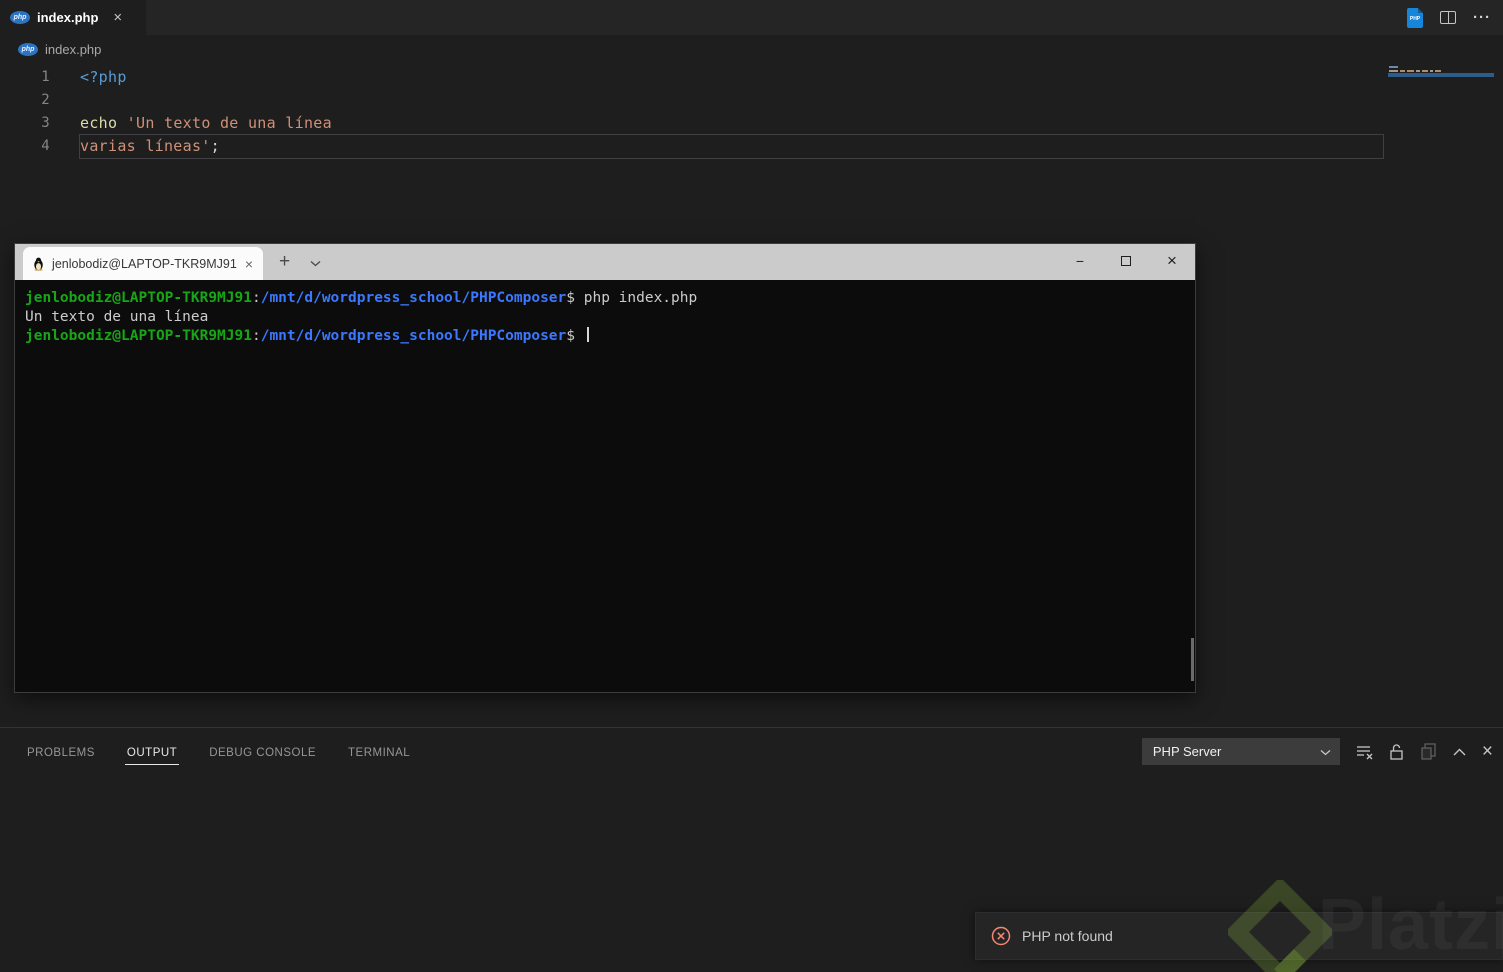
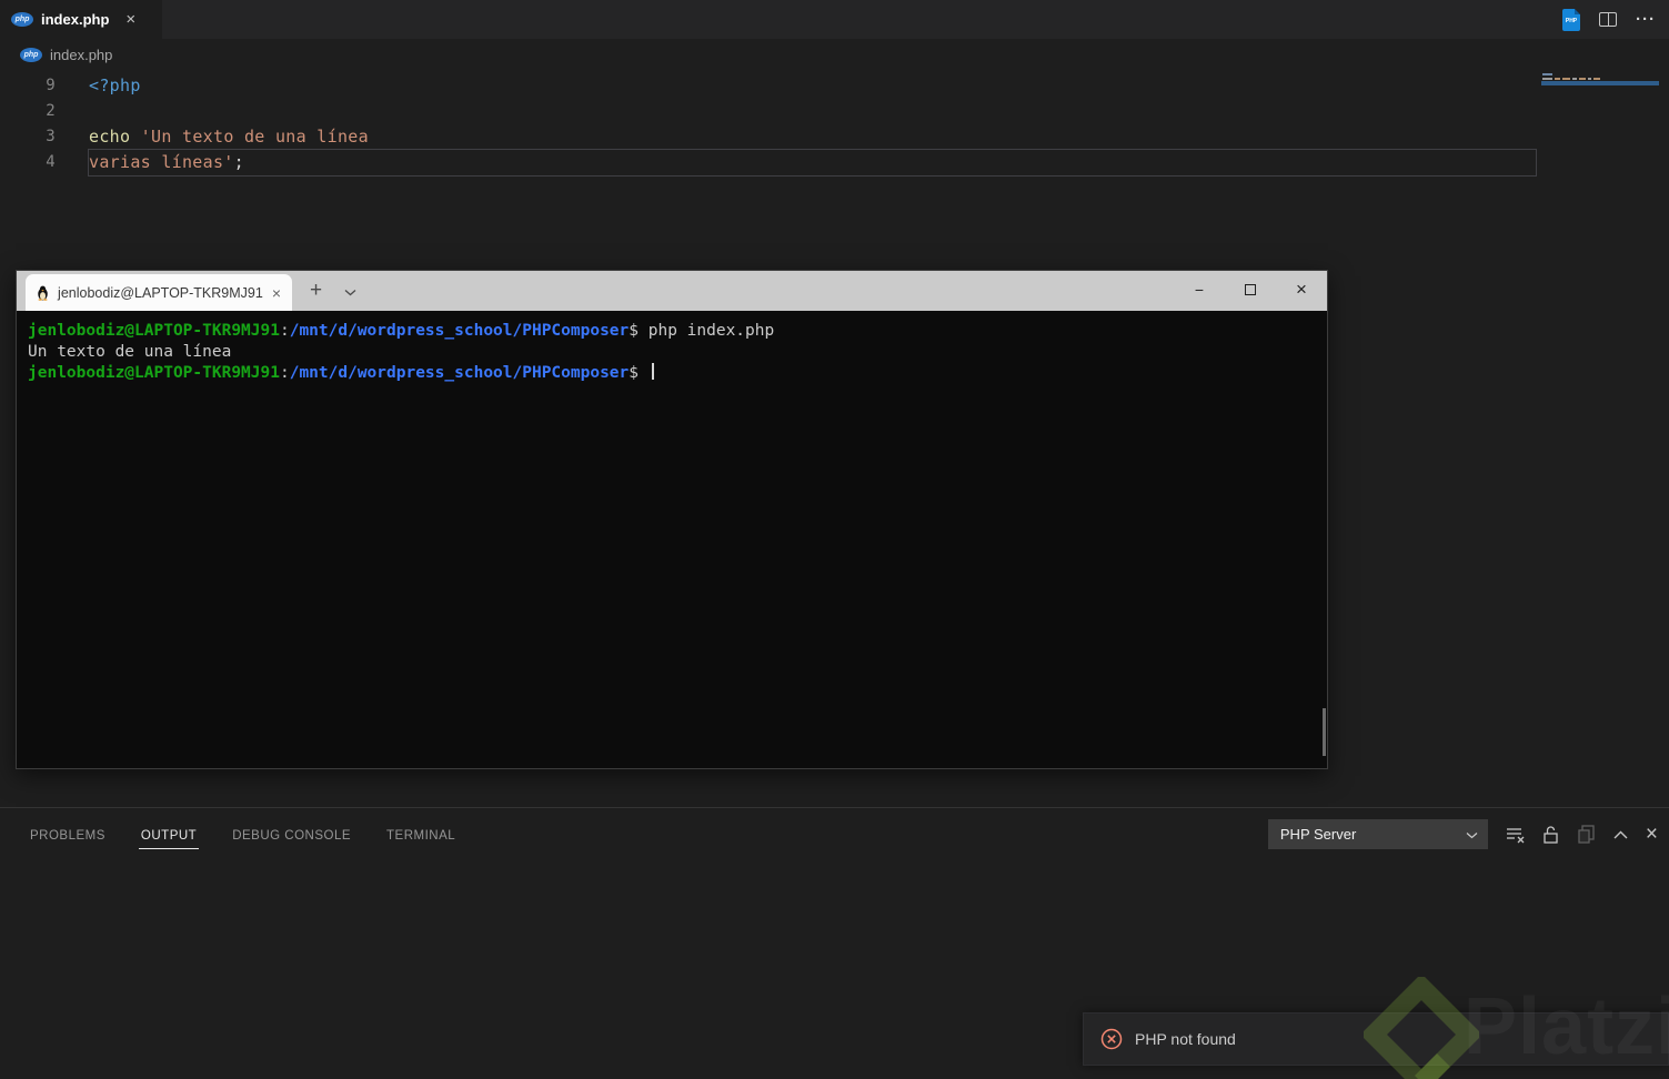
  index.php
  ×
  ···
  index.php
- 1
+ 9
  <?php
  2
  3
  echo 'Un texto de una línea
  4
  varias líneas';
  jenlobodiz@LAPTOP-TKR9MJ91
  ×
  +
  −
  ×
  jenlobodiz@LAPTOP-TKR9MJ91:/mnt/d/wordpress_school/PHPComposer$ php index.php
  Un texto de una línea
  jenlobodiz@LAPTOP-TKR9MJ91:/mnt/d/wordpress_school/PHPComposer$
  PROBLEMS
  OUTPUT
  DEBUG CONSOLE
  TERMINAL
  PHP Server
  ×
  PHP not found
  Platzi
